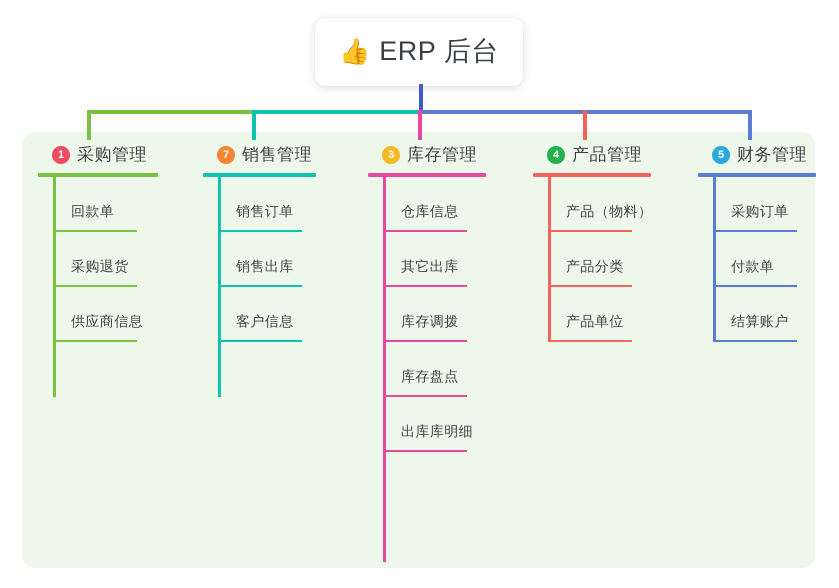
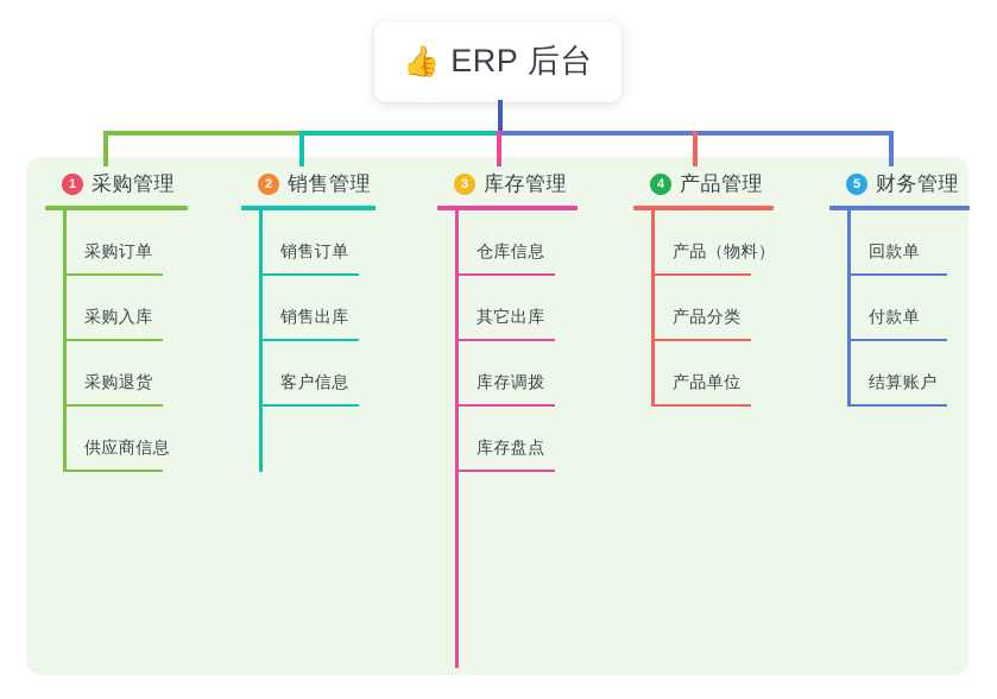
  👍
  ERP 后台
  1
  采购管理
- 回款单
+ 采购订单
+ 采购入库
  采购退货
  供应商信息
- 7
+ 2
  销售管理
  销售订单
  销售出库
  客户信息
  3
  库存管理
  仓库信息
  其它出库
  库存调拨
  库存盘点
- 出库库明细
  4
  产品管理
  产品（物料）
  产品分类
  产品单位
  5
  财务管理
- 采购订单
+ 回款单
  付款单
  结算账户
